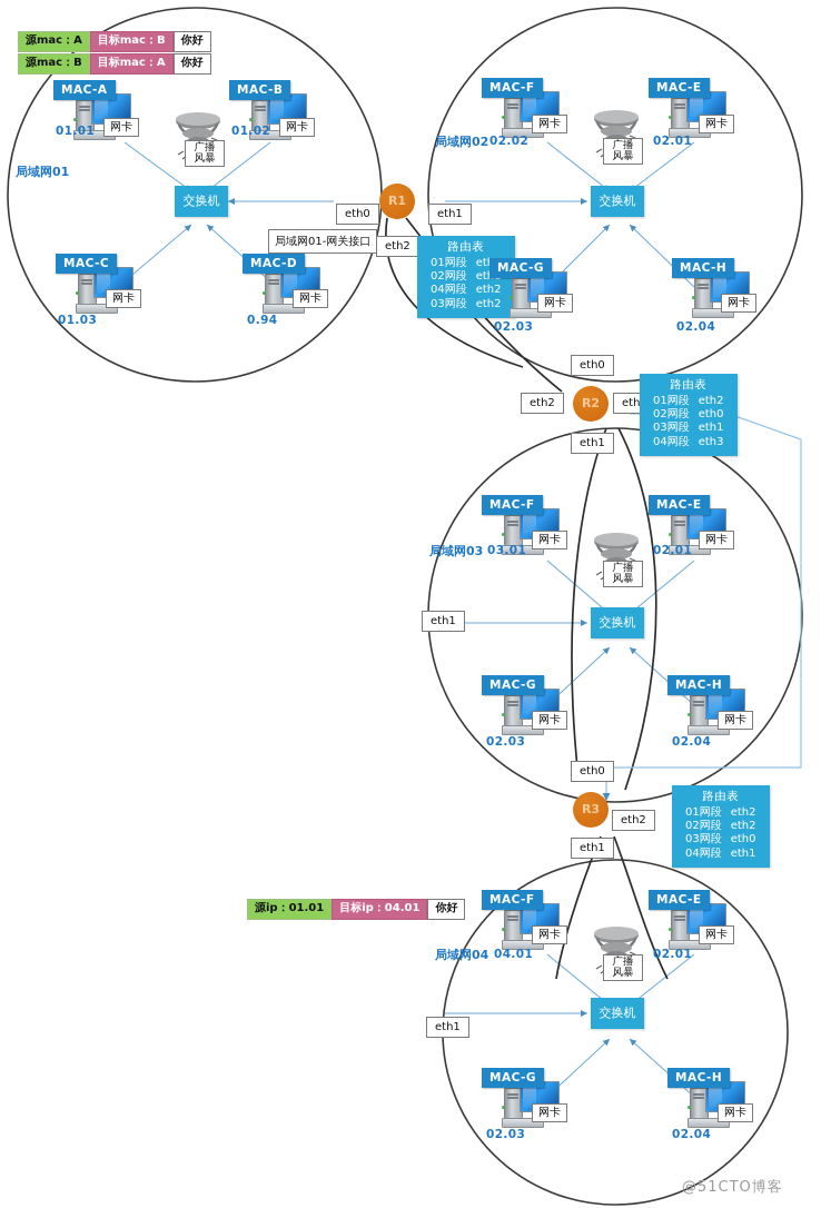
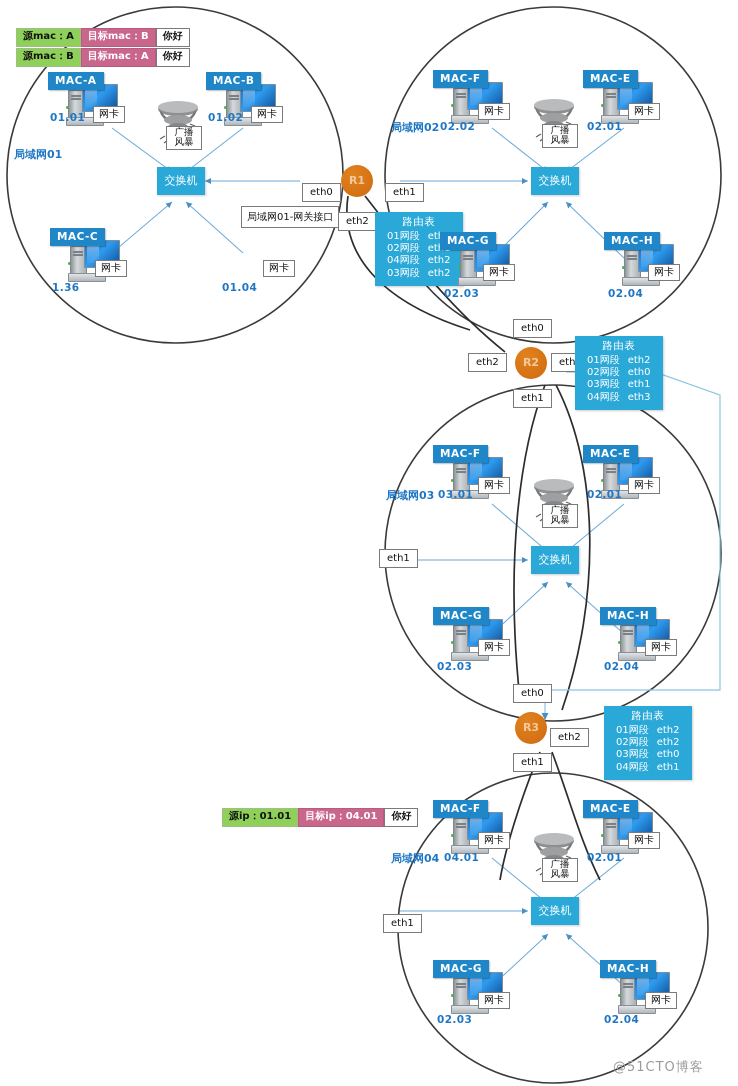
  局域网01
  MAC-A
  网卡
  01.01
  MAC-B
  网卡
  01.02
  MAC-C
  网卡
- 01.03
+ 1.36
- MAC-D
  网卡
- 0.94
+ 01.04
  广播风暴
  交换机
  局域网01-网关接口
  源mac：A
  目标mac：B
  你好
  源mac：B
  目标mac：A
  你好
  R1
  eth0
  eth1
  eth2
  路由表
  01网段	et
  02网段	et
  04网段	eth2
  03网段	eth2
  局域网02
  MAC-F
  网卡
  02.02
  MAC-E
  网卡
  02.01
  MAC-G
  网卡
  02.03
  MAC-H
  网卡
  02.04
  广播风暴
  交换机
  R2
  eth0
  eth2
  eth
  eth1
  路由表
  01网段	eth2
  02网段	eth0
  03网段	eth1
  04网段	eth3
  局域网03
  MAC-F
  网卡
  03.01
  MAC-E
  网卡
  02.01
  MAC-G
  网卡
  02.03
  MAC-H
  网卡
  02.04
  广播风暴
  交换机
  eth1
  R3
  eth0
  eth2
  eth1
  路由表
  01网段	eth2
  02网段	eth2
  03网段	eth0
  04网段	eth1
  局域网04
  源ip：01.01
  目标ip：04.01
  你好
  MAC-F
  网卡
  04.01
  MAC-E
  网卡
  02.01
  MAC-G
  网卡
  02.03
  MAC-H
  网卡
  02.04
  广播风暴
  交换机
  eth1
  @51CTO博客
